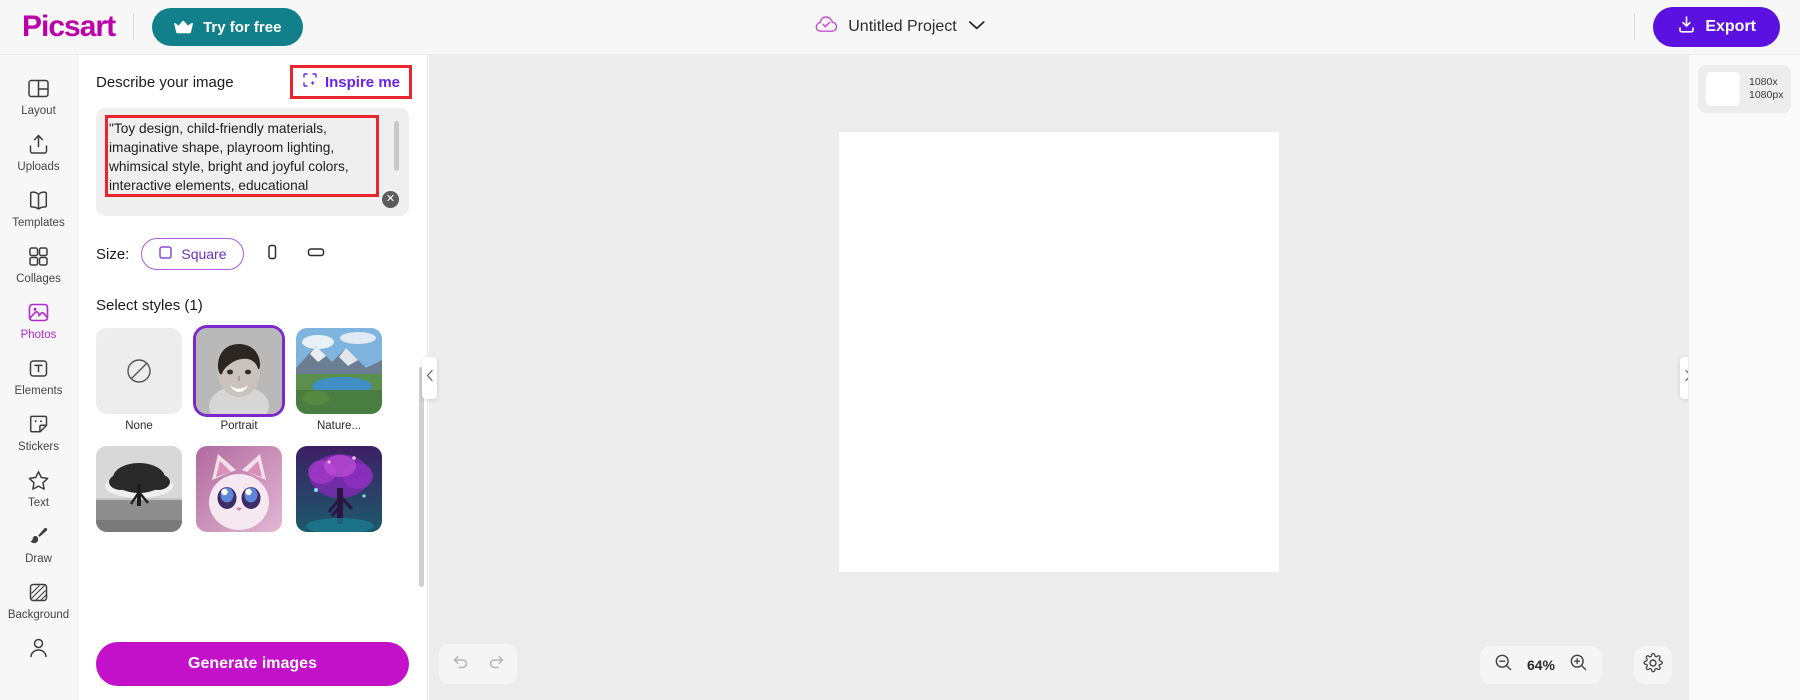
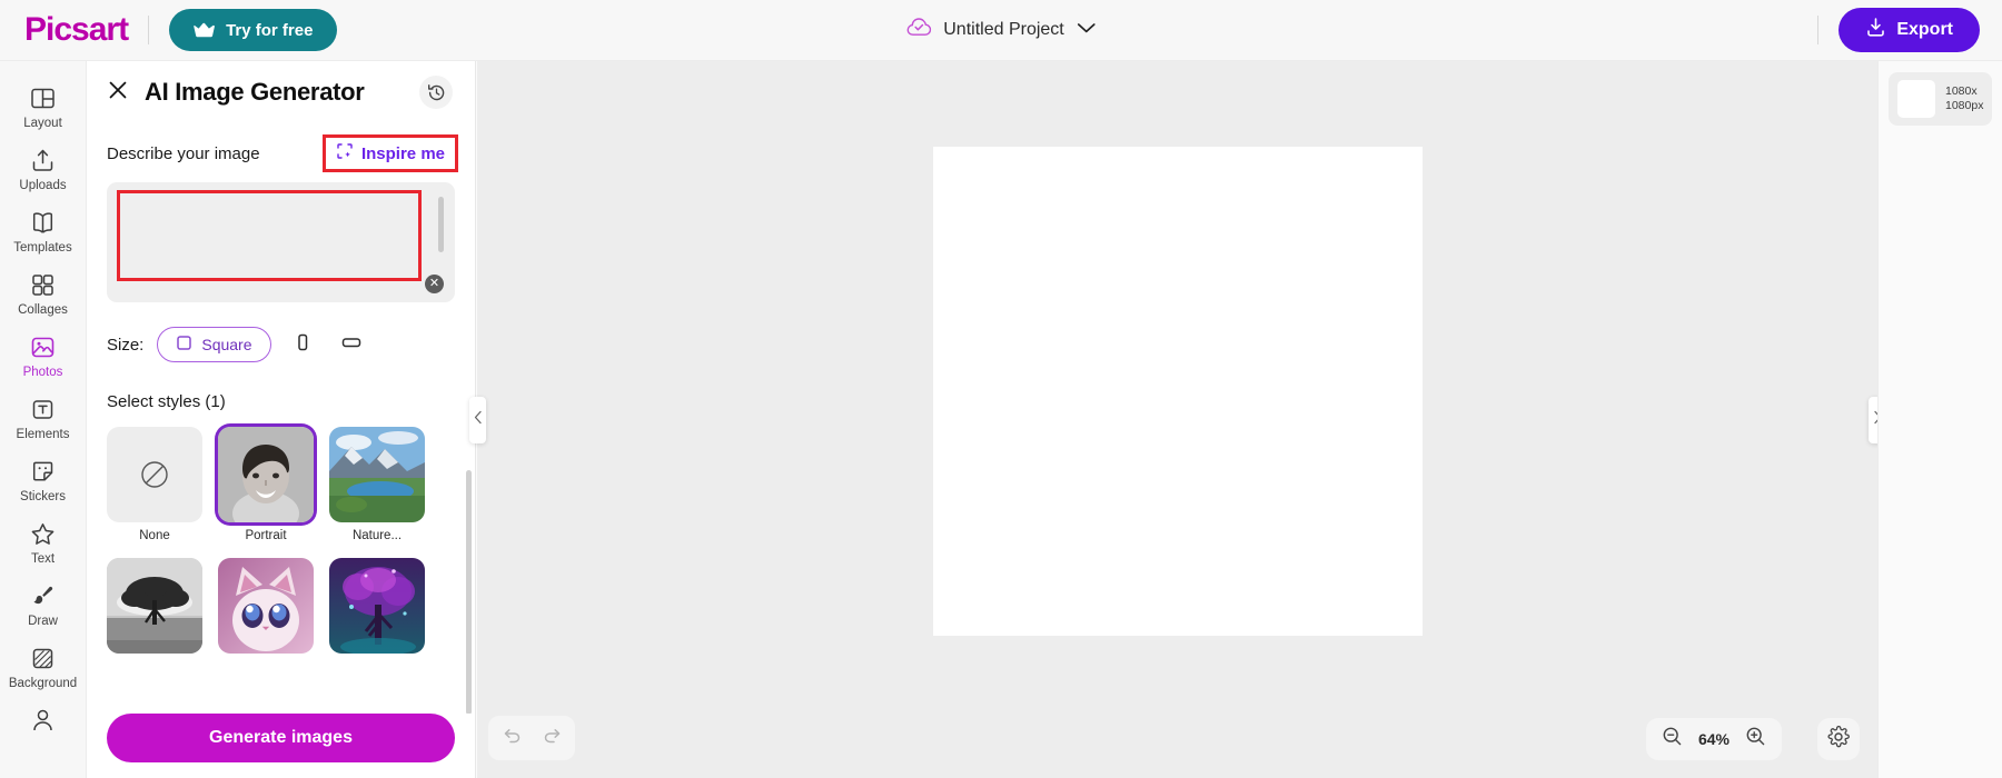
  Picsart
  Try for free
  Untitled Project
  Export
  Layout
  Uploads
  Templates
  Collages
  Photos
  Elements
  Stickers
  Text
  Draw
  Background
+ AI Image Generator
  Describe your image
  Inspire me
- "Toy design, child-friendly materials, imaginative shape, playroom lighting, whimsical style, bright and joyful colors, interactive elements, educational
  ✕
  Size:
  Square
  Select styles (1)
  None
  Portrait
  Nature...
  Generate images
  64%
  1080x 1080px
